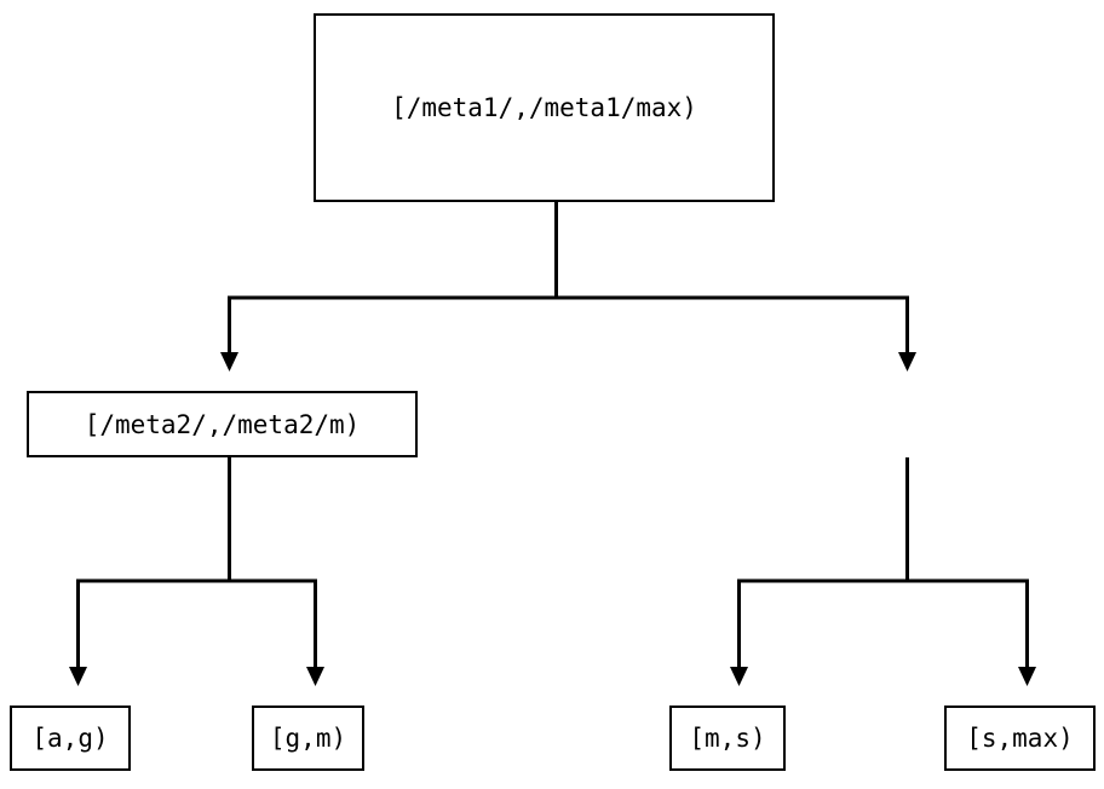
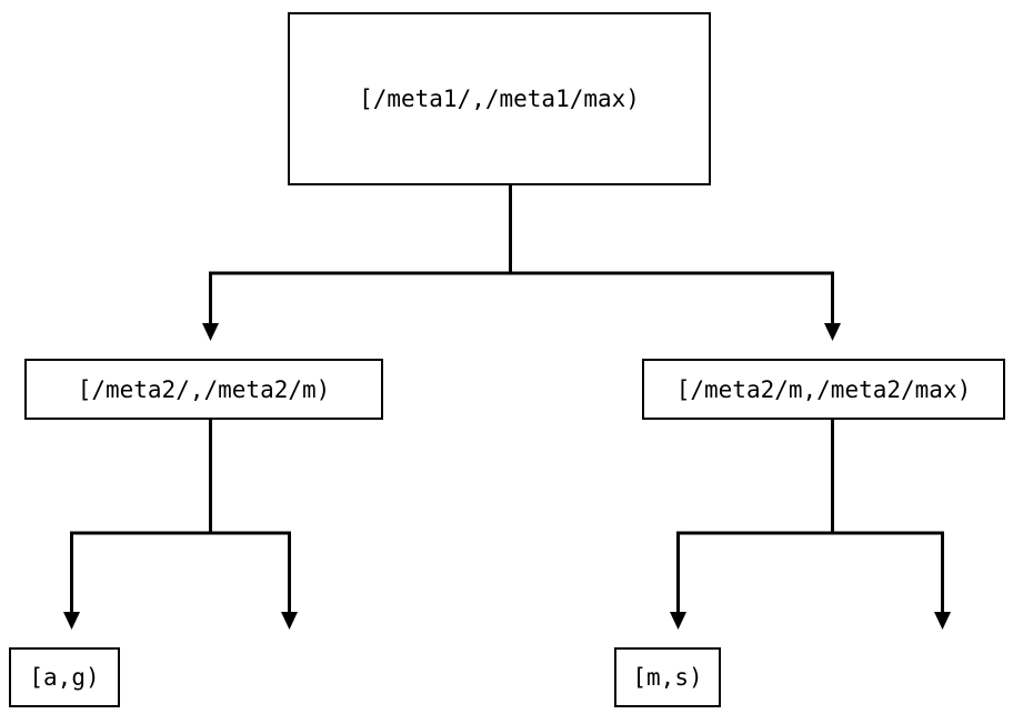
  [/meta1/,/meta1/max)
  [/meta2/,/meta2/m)
+ [/meta2/m,/meta2/max)
  [a,g)
- [g,m)
  [m,s)
- [s,max)
